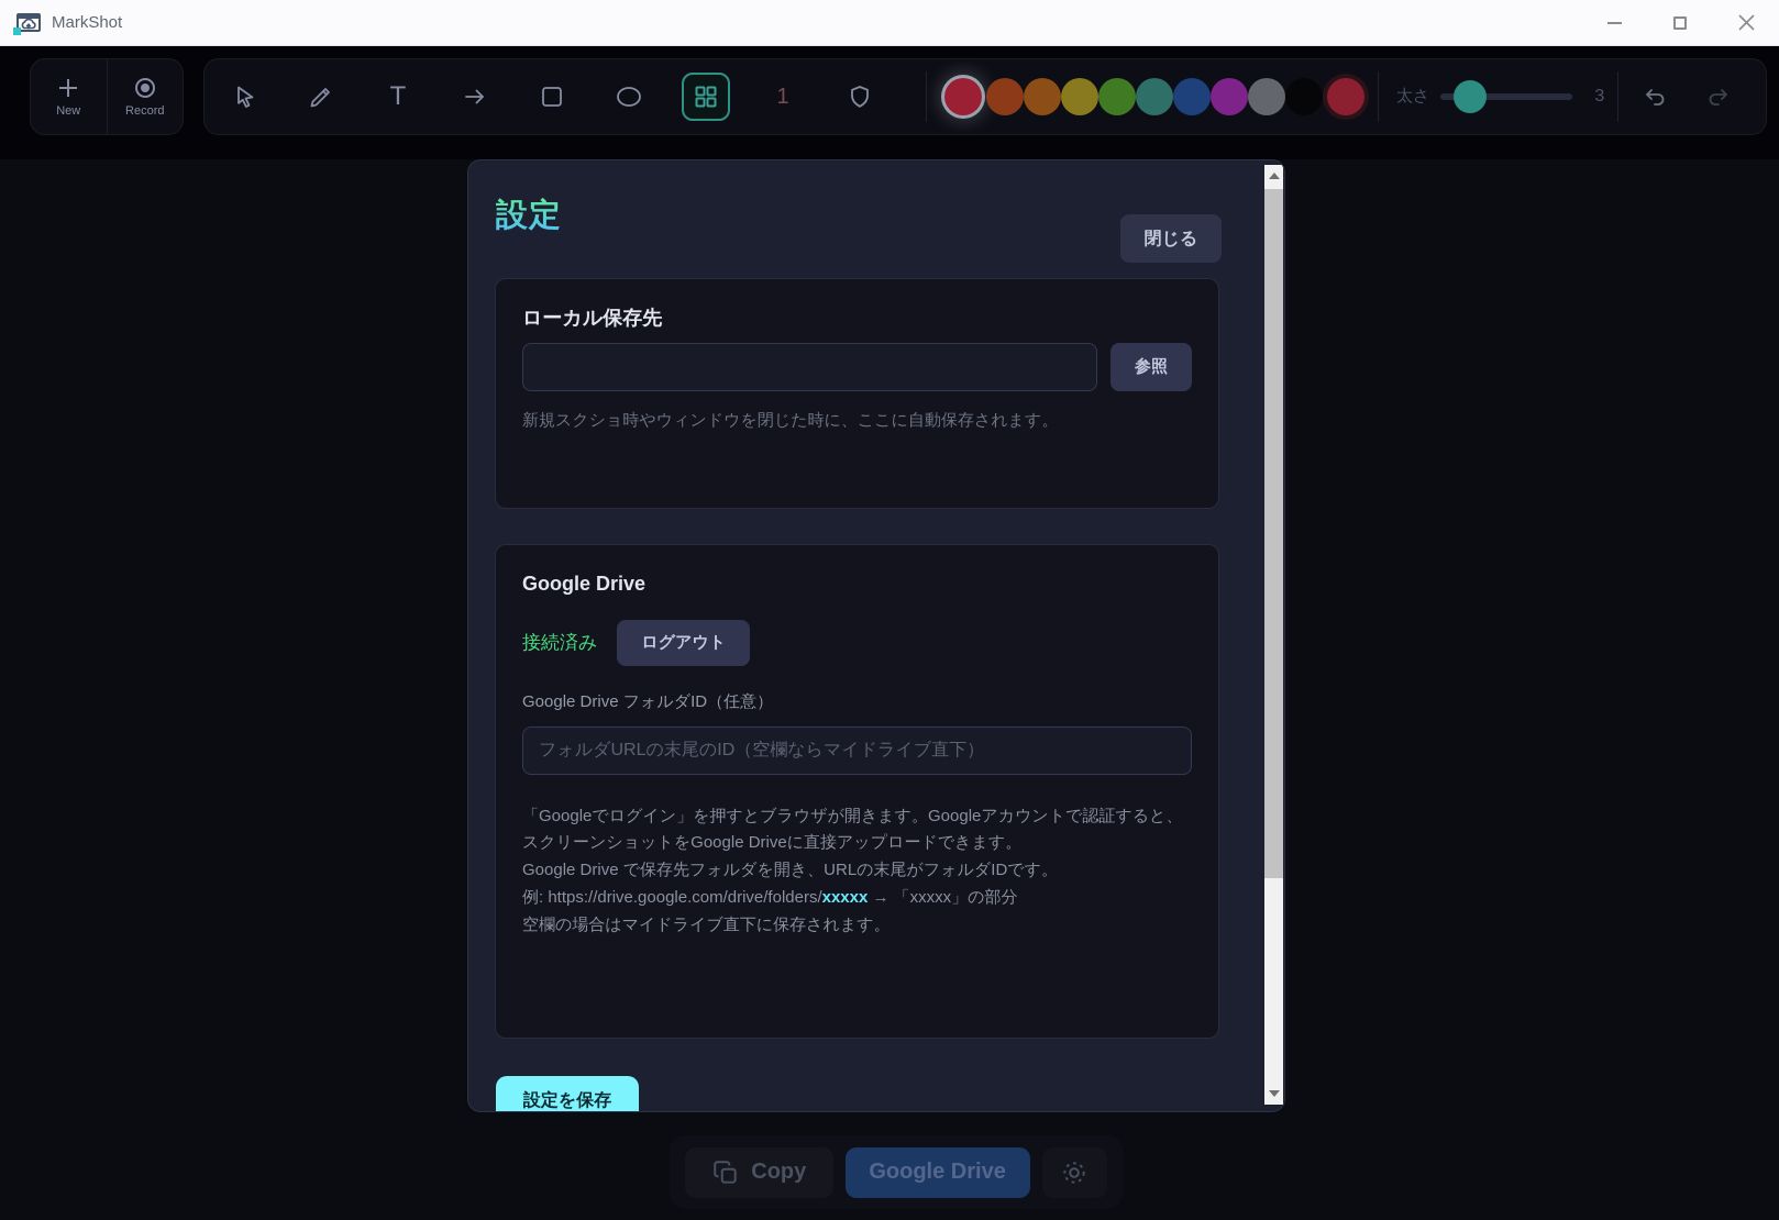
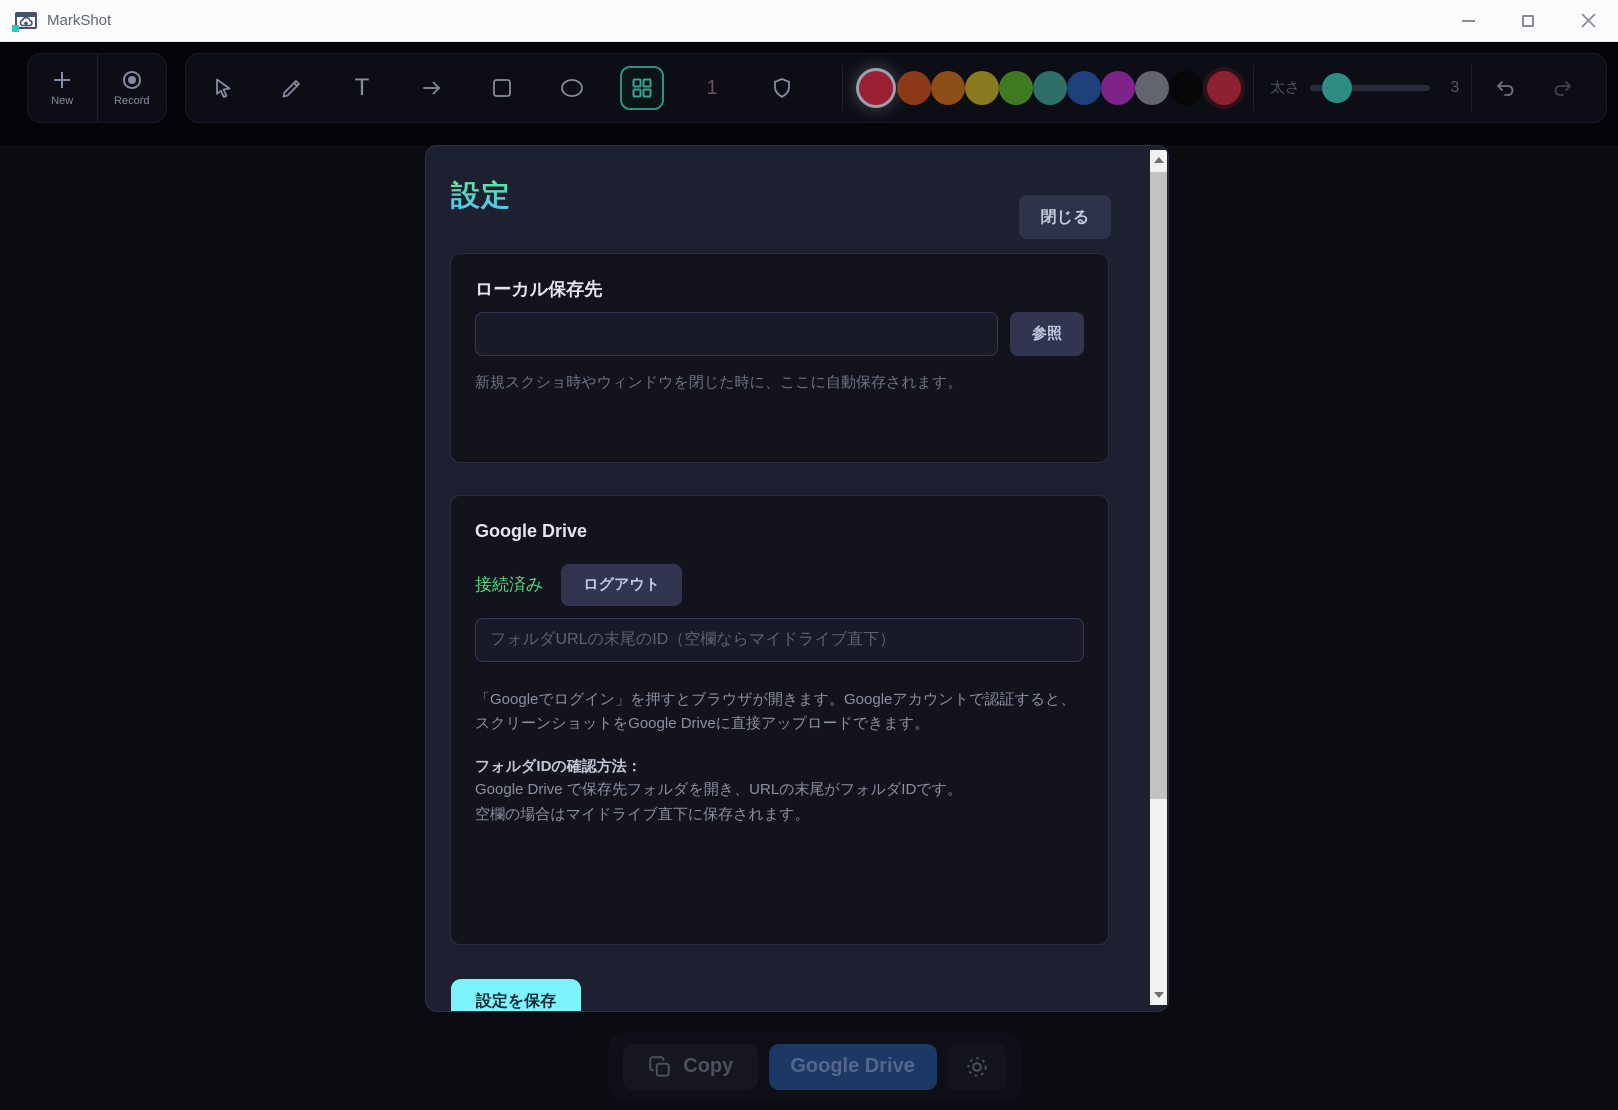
  MarkShot
  New
  Record
  T
  1
  太さ
  3
  設定
  閉じる
  ローカル保存先
  参照
  新規スクショ時やウィンドウを閉じた時に、ここに自動保存されます。
  Google Drive
  接続済み
  ログアウト
- Google Drive フォルダID（任意）
  フォルダURLの末尾のID（空欄ならマイドライブ直下）
  「Googleでログイン」を押すとブラウザが開きます。Googleアカウントで認証すると、スクリーンショットをGoogle Driveに直接アップロードできます。
+ フォルダIDの確認方法：
  Google Drive で保存先フォルダを開き、URLの末尾がフォルダIDです。
- 例: https://drive.google.com/drive/folders/xxxxx → 「xxxxx」の部分
  空欄の場合はマイドライブ直下に保存されます。
  設定を保存
  Copy
  Google Drive
